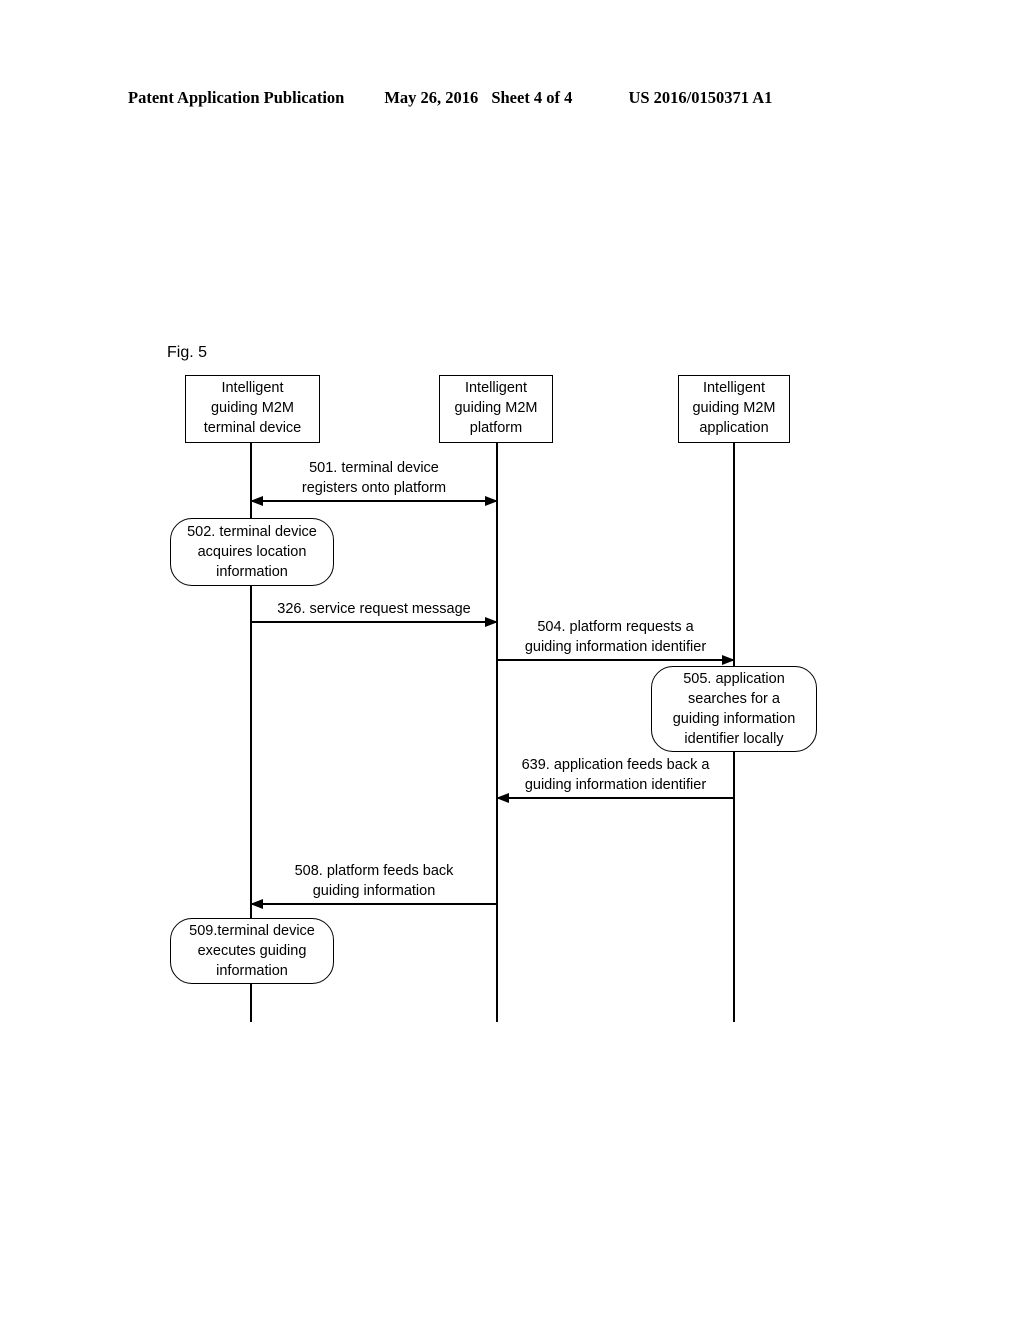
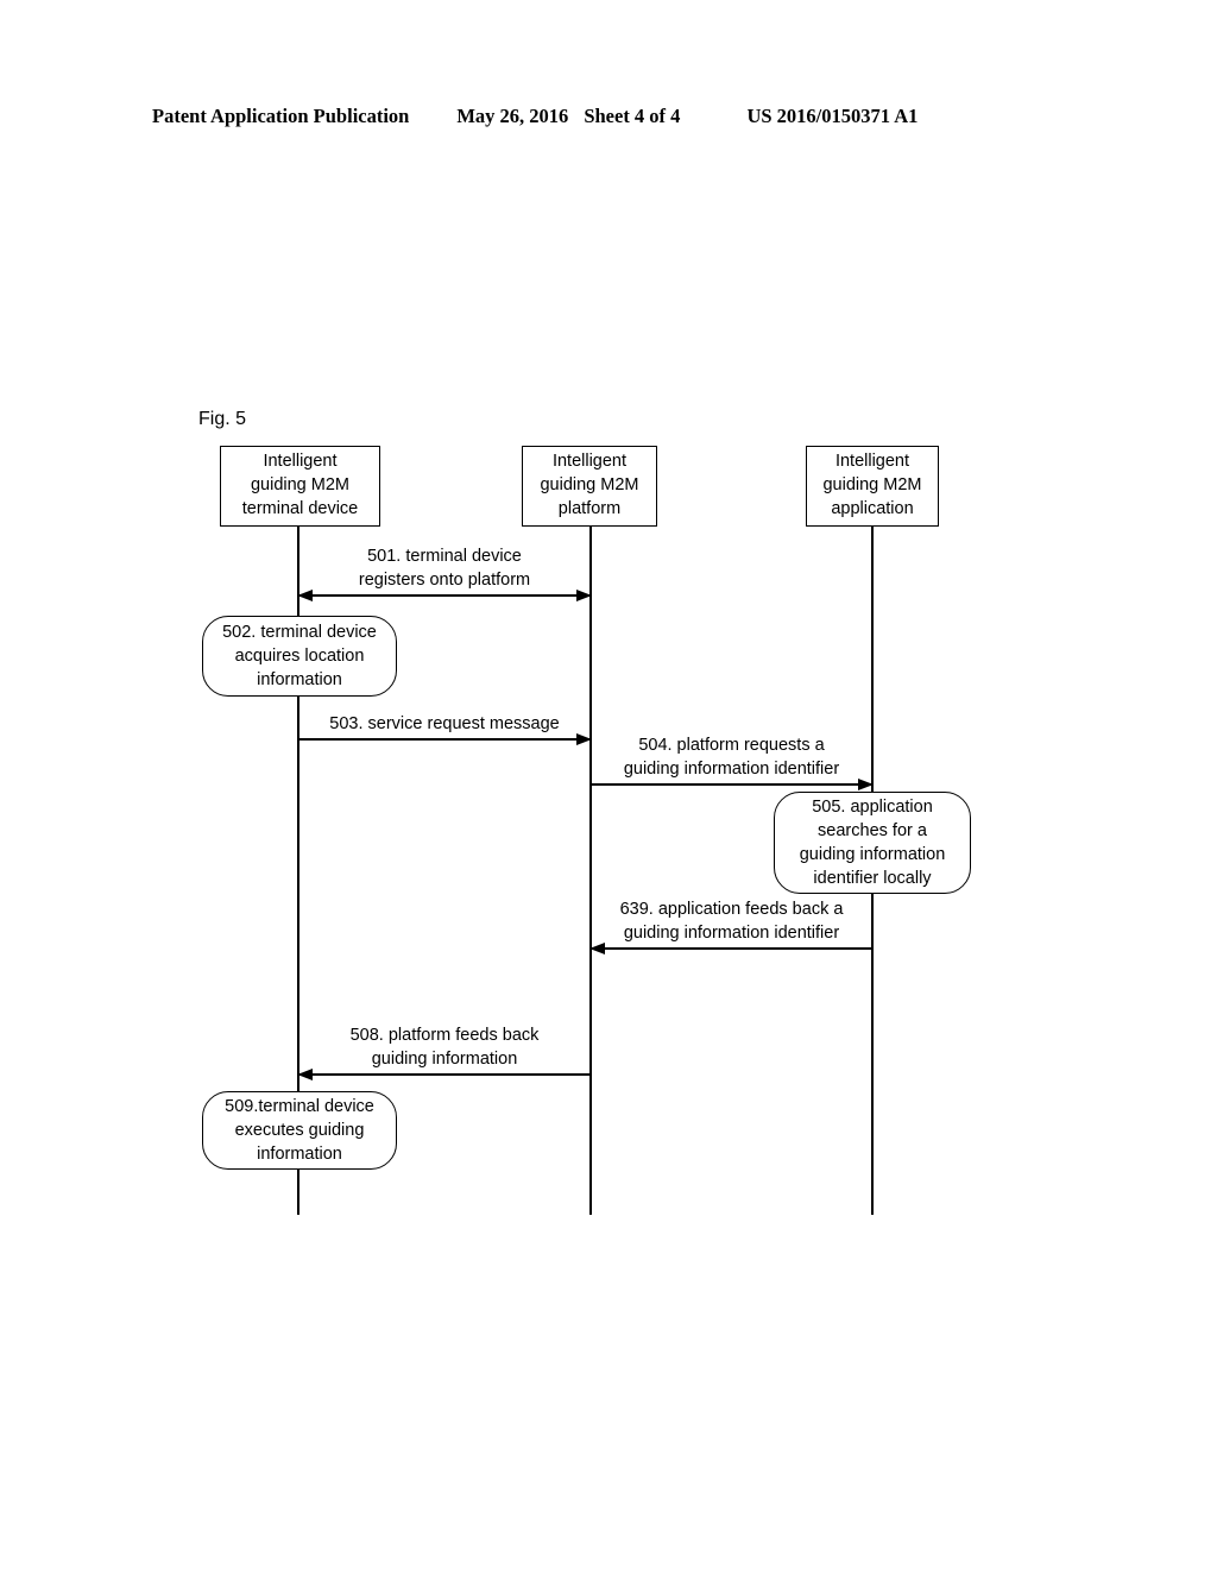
  Patent Application Publication
  May 26, 2016
  Sheet 4 of 4
  US 2016/0150371 A1
  Fig. 5
  Intelligent
  guiding M2M
  terminal device
  Intelligent
  guiding M2M
  platform
  Intelligent
  guiding M2M
  application
  501. terminal device
  registers onto platform
  502. terminal device
  acquires location
  information
- 326. service request message
+ 503. service request message
  504. platform requests a
  guiding information identifier
  505. application
  searches for a
  guiding information
  identifier locally
  639. application feeds back a
  guiding information identifier
  508. platform feeds back
  guiding information
  509.terminal device
  executes guiding
  information
